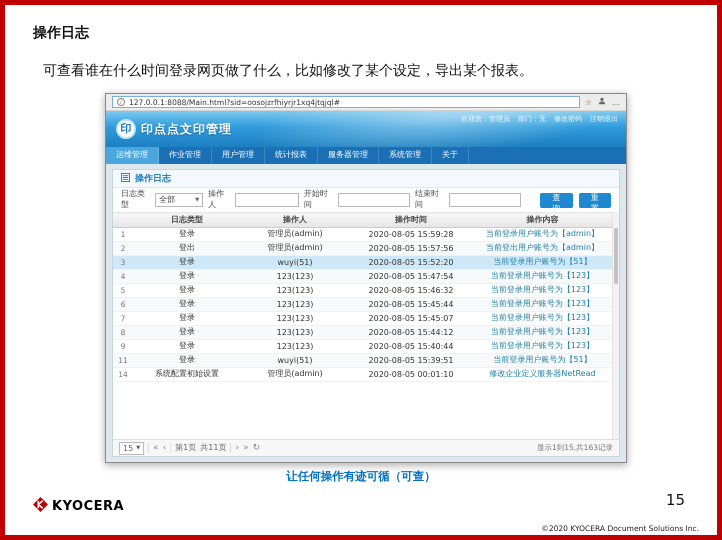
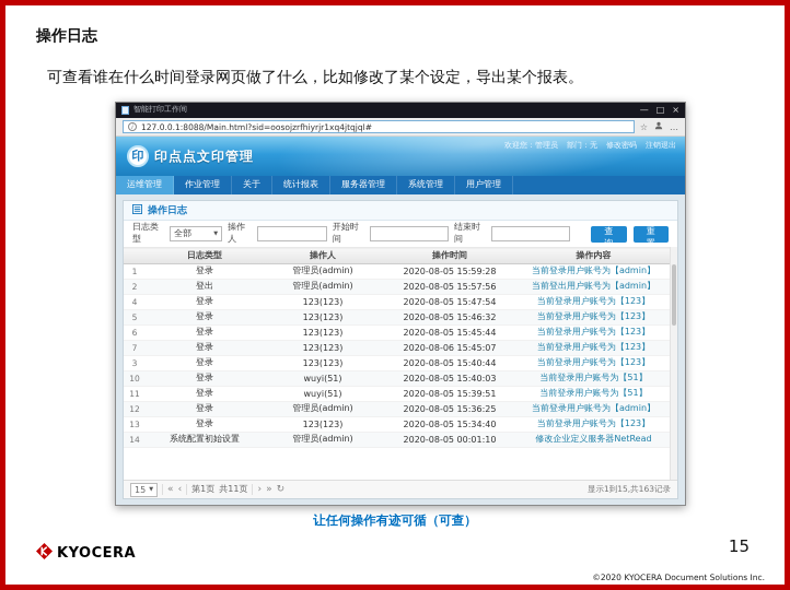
  操作日志
  可查看谁在什么时间登录网页做了什么，比如修改了某个设定，导出某个报表。
+ 智能打印工作间
+ —
+ □
+ ×
  127.0.0.1:8088/Main.html?sid=oosojzrfhiyrjr1xq4jtqjql#
  ☆
  …
  印
  印点点文印管
  欢迎您：管理员
  部门：无
  修改密码
  注销退出
  运维管理
  作业管理
- 用户管理
+ 关于
  统计报表
  服务器管理
  系统管理
- 关于
+ 用户管理
  操作日志
  日志类型
  全部
  操作人
  开始时间
  结束时间
  查询
  重置
  	日志类型	操作人	操作时间	操作内容
  1	登录	管理员(admin)	2020-08-05 15:59:28	当前登录用户账号为【admin】
  2	登出	管理员(admin)	2020-08-05 15:57:56	当前登出用户账号为【admin】
- 3	登录	wuyi(51)	2020-08-05 15:52:20	当前登录用户账号为【51】
  4	登录	123(123)	2020-08-05 15:47:54	当前登录用户账号为【123】
  5	登录	123(123)	2020-08-05 15:46:32	当前登录用户账号为【123】
  6	登录	123(123)	2020-08-05 15:45:44	当前登录用户账号为【123】
- 7	登录	123(123)	2020-08-05 15:45:07	当前登录用户账号为【123】
+ 7	登录	123(123)	2020-08-06 15:45:07	当前登录用户账号为【123】
- 8	登录	123(123)	2020-08-05 15:44:12	当前登录用户账号为【123】
- 9	登录	123(123)	2020-08-05 15:40:44	当前登录用户账号为【123】
+ 3	登录	123(123)	2020-08-05 15:40:44	当前登录用户账号为【123】
+ 10	登录	wuyi(51)	2020-08-05 15:40:03	当前登录用户账号为【51】
  11	登录	wuyi(51)	2020-08-05 15:39:51	当前登录用户账号为【51】
+ 12	登录	管理员(admin)	2020-08-05 15:36:25	当前登录用户账号为【admin】
+ 13	登录	123(123)	2020-08-05 15:34:40	当前登录用户账号为【123】
  14	系统配置初始设置	管理员(admin)	2020-08-05 00:01:10	修改企业定义服务器NetRead
  15
  «
  ‹
  第1页
  共11页
  ›
  »
  ↻
  显示1到15,共163记录
  让任何操作有迹可循（可查）
  KYOCERA
  15
  ©2020 KYOCERA Document Solutions Inc.
